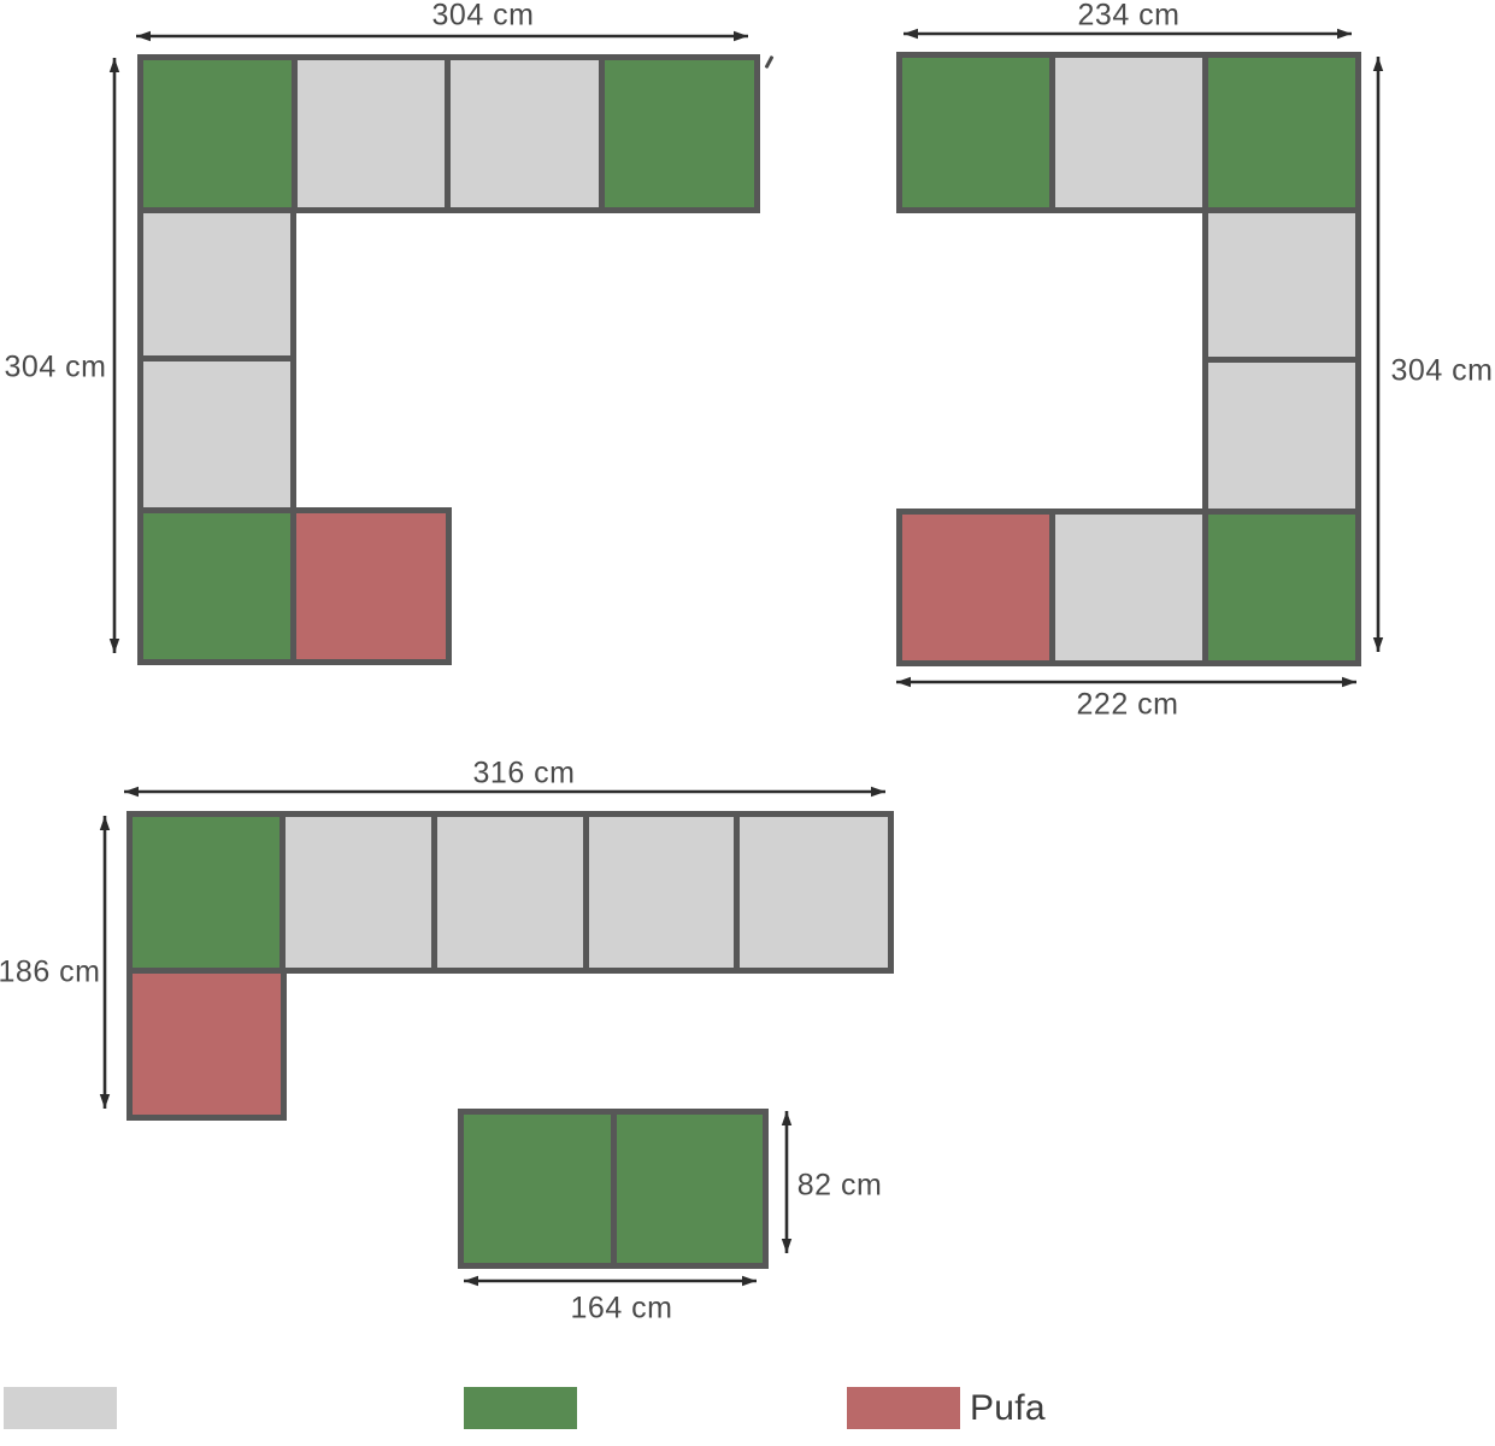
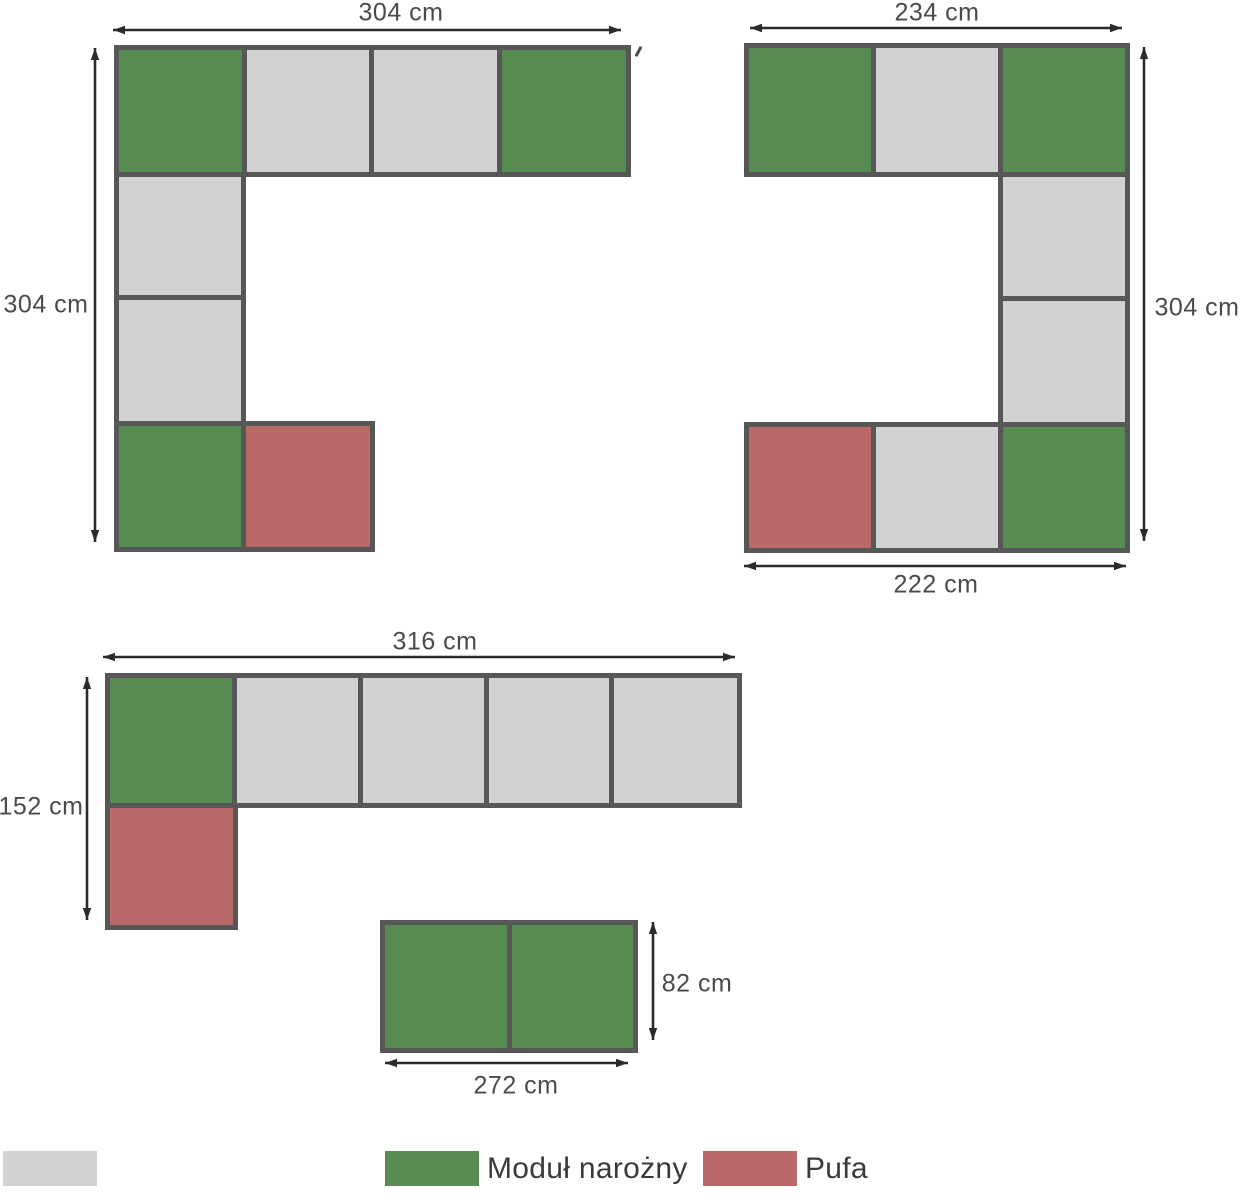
  304 cm
  304 cm
  234 cm
  304 cm
  222 cm
  316 cm
- 186 cm
+ 152 cm
  82 cm
- 164 cm
+ 272 cm
+ Moduł narożny
  Pufa
